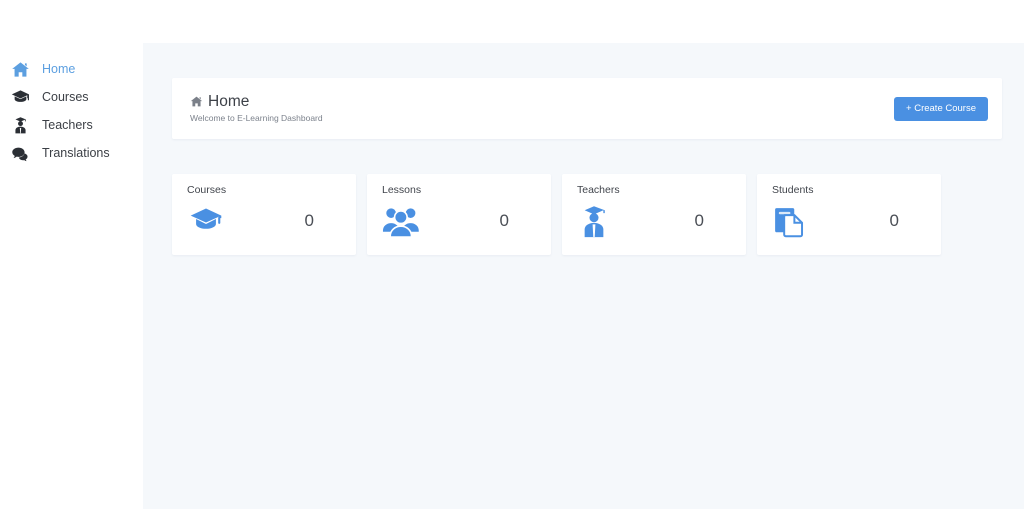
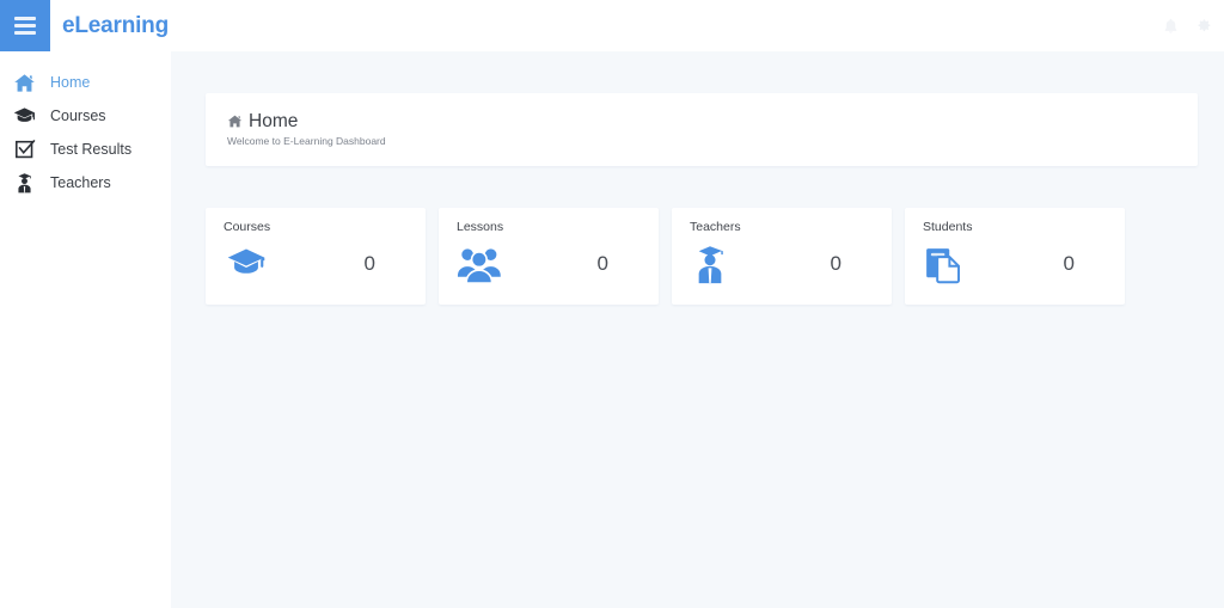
+ eLearning
  Home
  Courses
+ Test Results
  Teachers
- Translations
  Home
  Welcome to E-Learning Dashboard
- + Create Course
  Courses
  0
  Lessons
  0
  Teachers
  0
  Students
  0
